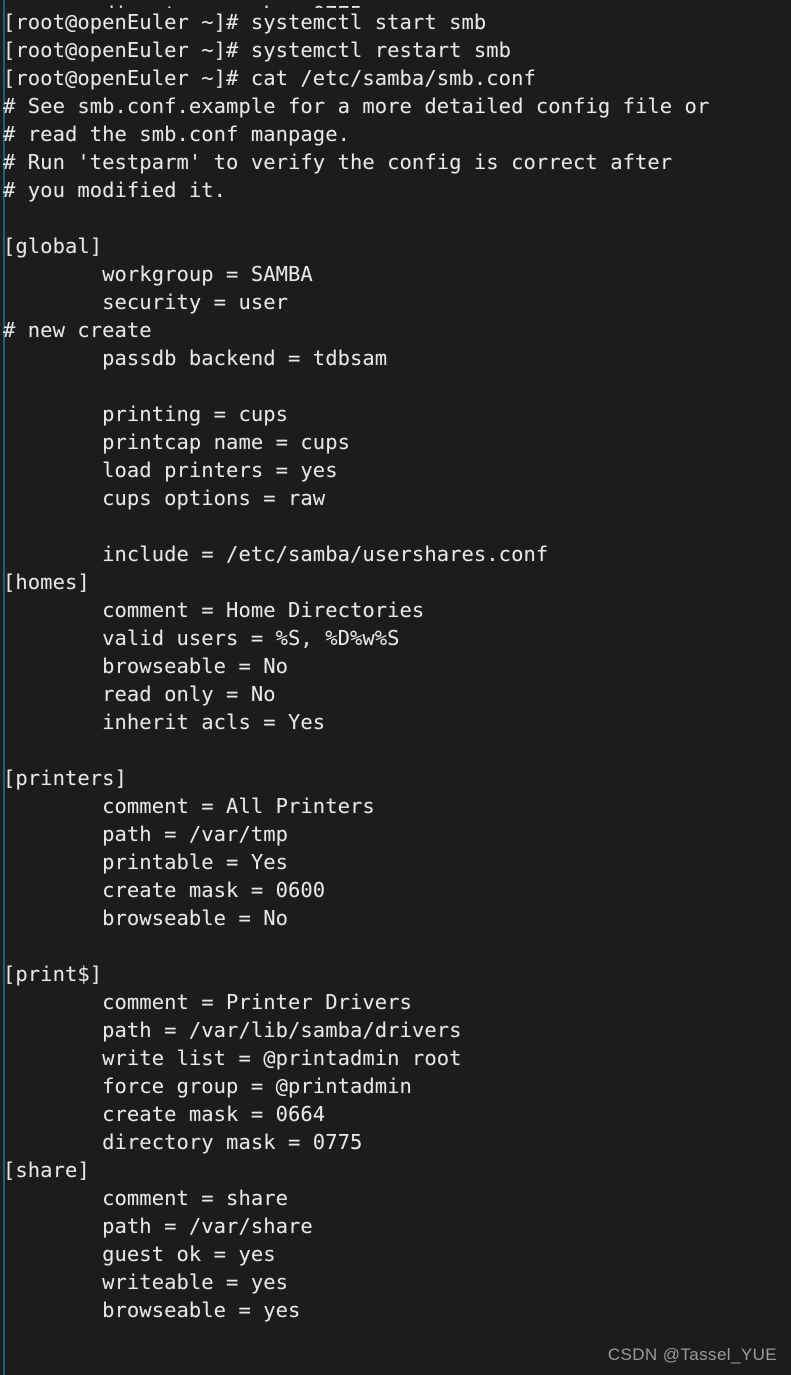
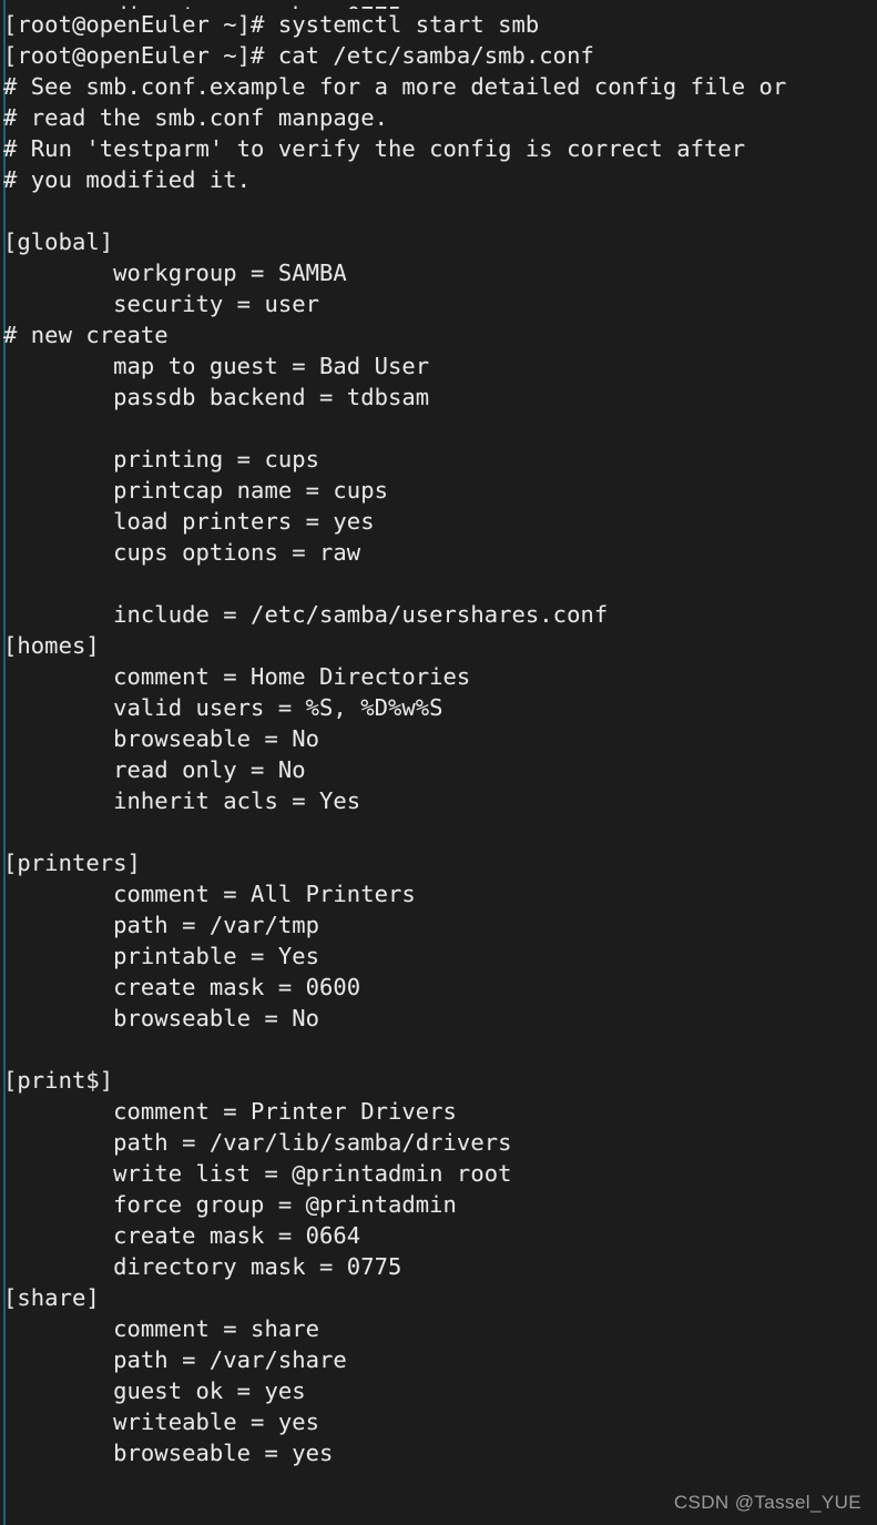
  [root@openEuler ~]# systemctl start smb
- [root@openEuler ~]# systemctl restart smb
  [root@openEuler ~]# cat /etc/samba/smb.conf
  # See smb.conf.example for a more detailed config file or
  # read the smb.conf manpage.
  # Run 'testparm' to verify the config is correct after
  # you modified it.
  [global]
  workgroup = SAMBA
  security = user
  # new create
+ map to guest = Bad User
  passdb backend = tdbsam
  printing = cups
  printcap name = cups
  load printers = yes
  cups options = raw
  include = /etc/samba/usershares.conf
  [homes]
  comment = Home Directories
  valid users = %S, %D%w%S
  browseable = No
  read only = No
  inherit acls = Yes
  [printers]
  comment = All Printers
  path = /var/tmp
  printable = Yes
  create mask = 0600
  browseable = No
  [print$]
  comment = Printer Drivers
  path = /var/lib/samba/drivers
  write list = @printadmin root
  force group = @printadmin
  create mask = 0664
  directory mask = 0775
  [share]
  comment = share
  path = /var/share
  guest ok = yes
  writeable = yes
  browseable = yes
  CSDN @Tassel_YUE
